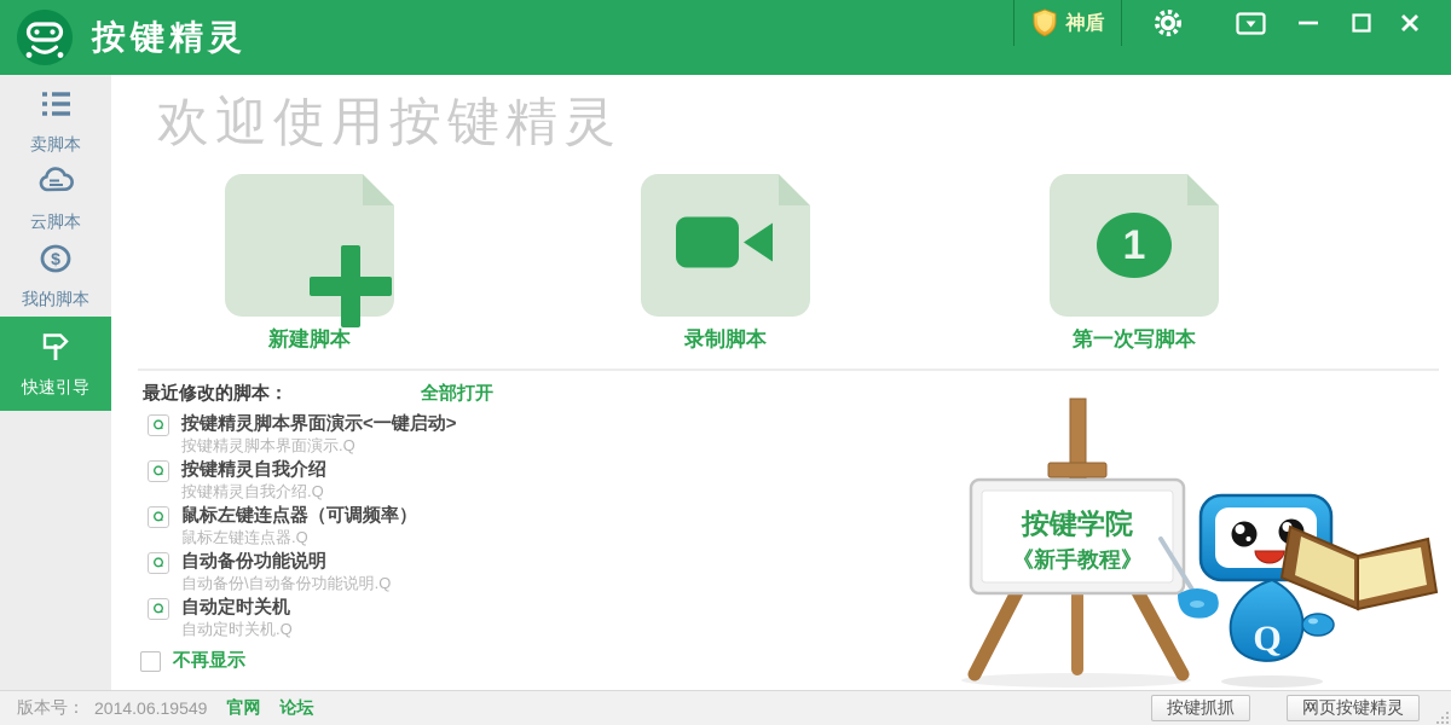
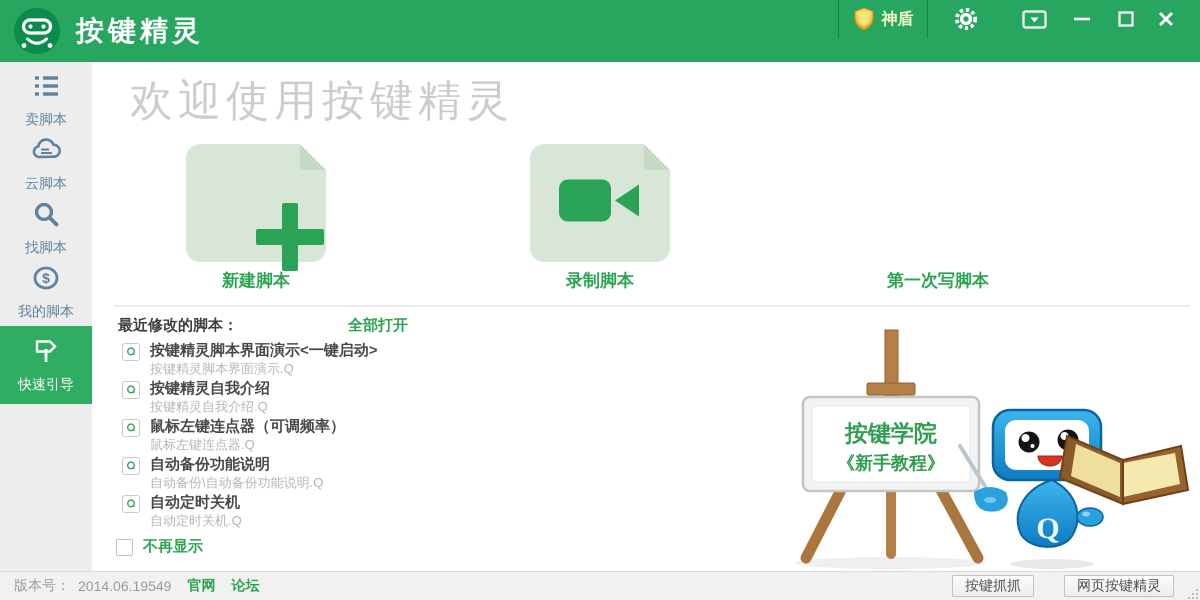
  按键精灵
  神盾
  卖脚本
  云脚本
+ 找脚本
  $
  我的脚本
  快速引导
  欢迎使用按键精灵
- 1
  新建脚本
  录制脚本
  第一次写脚本
  最近修改的脚本：
  全部打开
  按键精灵脚本界面演示<一键启动>
  按键精灵脚本界面演示.Q
  按键精灵自我介绍
  按键精灵自我介绍.Q
  鼠标左键连点器（可调频率）
  鼠标左键连点器.Q
  自动备份功能说明
  自动备份\自动备份功能说明.Q
  自动定时关机
  自动定时关机.Q
  不再显示
  按键学院
  《新手教程》
  Q
  版本号：
  2014.06.19549
  官网
  论坛
  按键抓抓
  网页按键精灵
